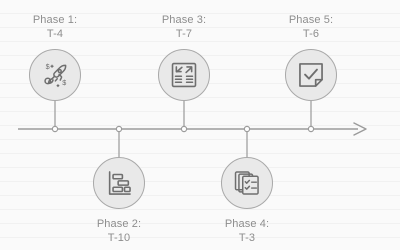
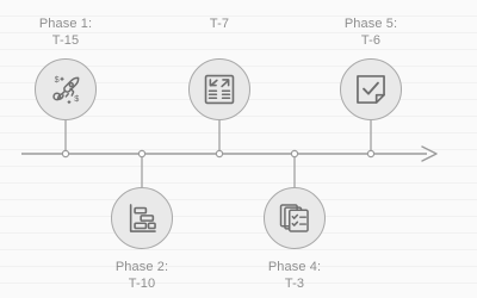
  $
  $
  Phase 1:
- T-4
+ T-15
  Phase 2:
  T-10
- Phase 3:
  T-7
  Phase 4:
  T-3
  Phase 5:
  T-6
